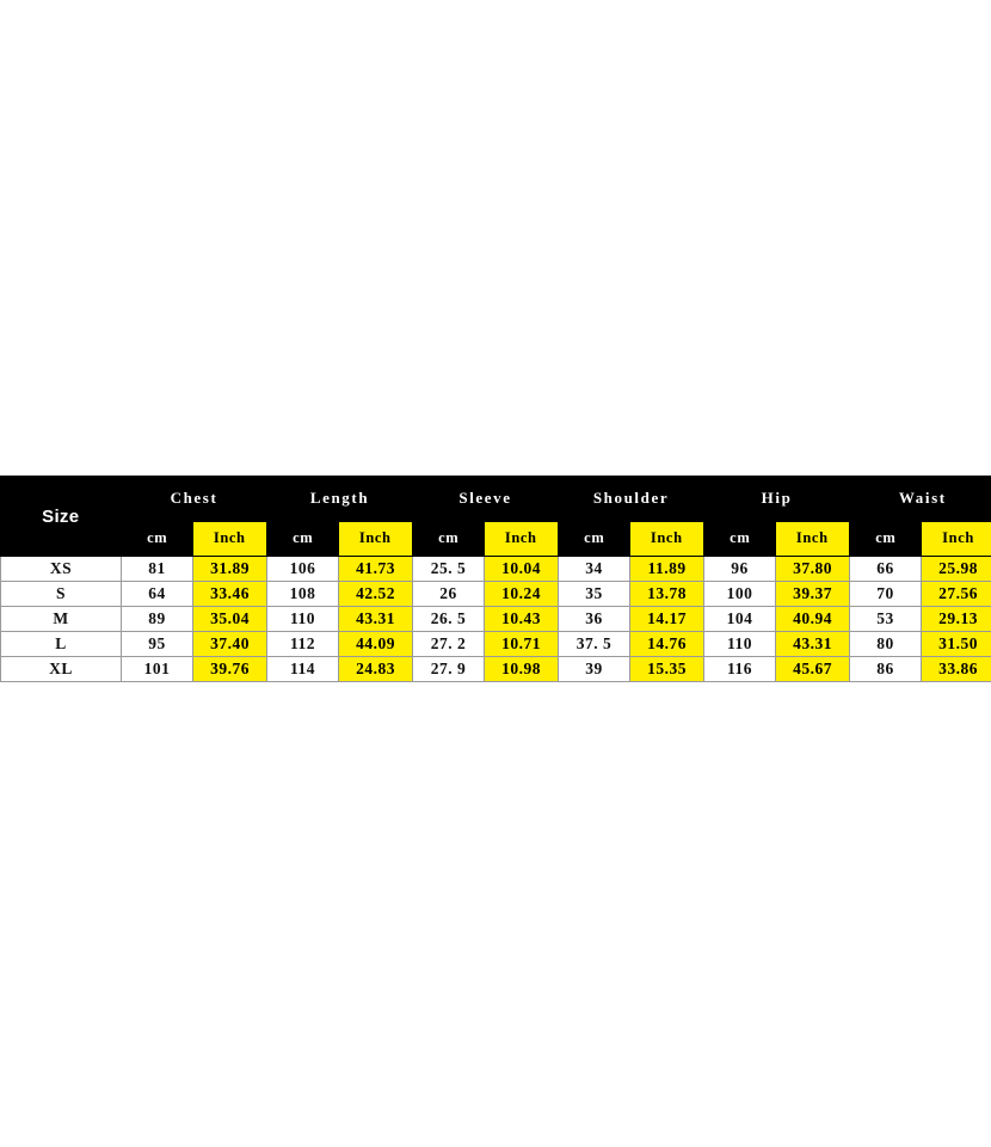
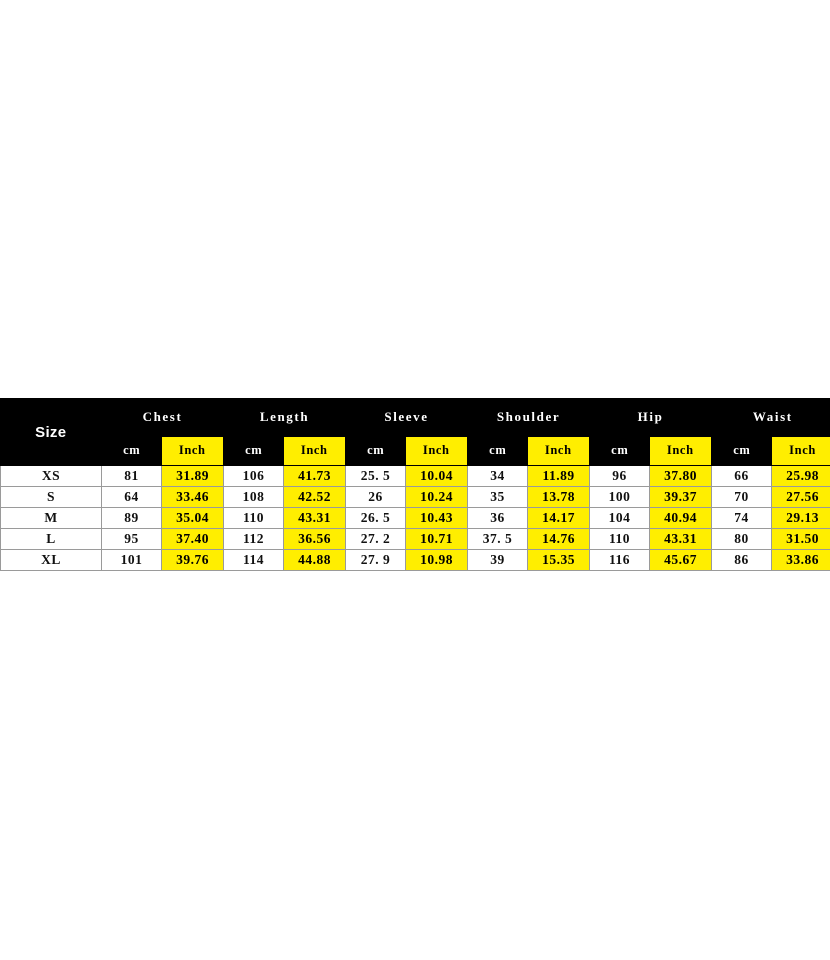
  Size	Chest	Length	Sleeve	Shoulder	Hip	Waist
  cm	Inch	cm	Inch	cm	Inch	cm	Inch	cm	Inch	cm	Inch
  XS	81	31.89	106	41.73	25. 5	10.04	34	11.89	96	37.80	66	25.98
  S	64	33.46	108	42.52	26	10.24	35	13.78	100	39.37	70	27.56
- M	89	35.04	110	43.31	26. 5	10.43	36	14.17	104	40.94	53	29.13
+ M	89	35.04	110	43.31	26. 5	10.43	36	14.17	104	40.94	74	29.13
- L	95	37.40	112	44.09	27. 2	10.71	37. 5	14.76	110	43.31	80	31.50
+ L	95	37.40	112	36.56	27. 2	10.71	37. 5	14.76	110	43.31	80	31.50
- XL	101	39.76	114	24.83	27. 9	10.98	39	15.35	116	45.67	86	33.86
+ XL	101	39.76	114	44.88	27. 9	10.98	39	15.35	116	45.67	86	33.86
